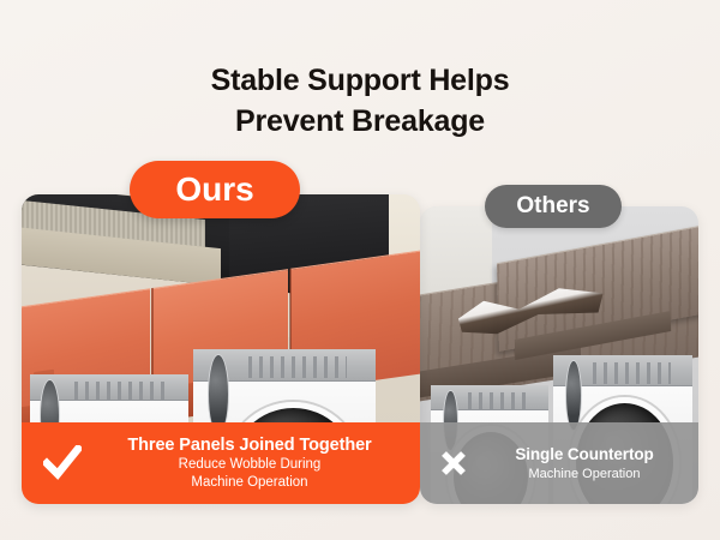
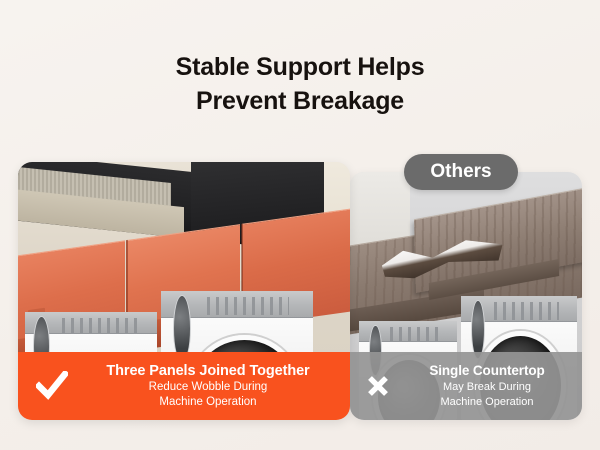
  Stable Support Helps
  Prevent Breakage
  Single Countertop
+ May Break During
  Machine Operation
  Three Panels Joined Together
  Reduce Wobble During
  Machine Operation
  Others
- Ours
